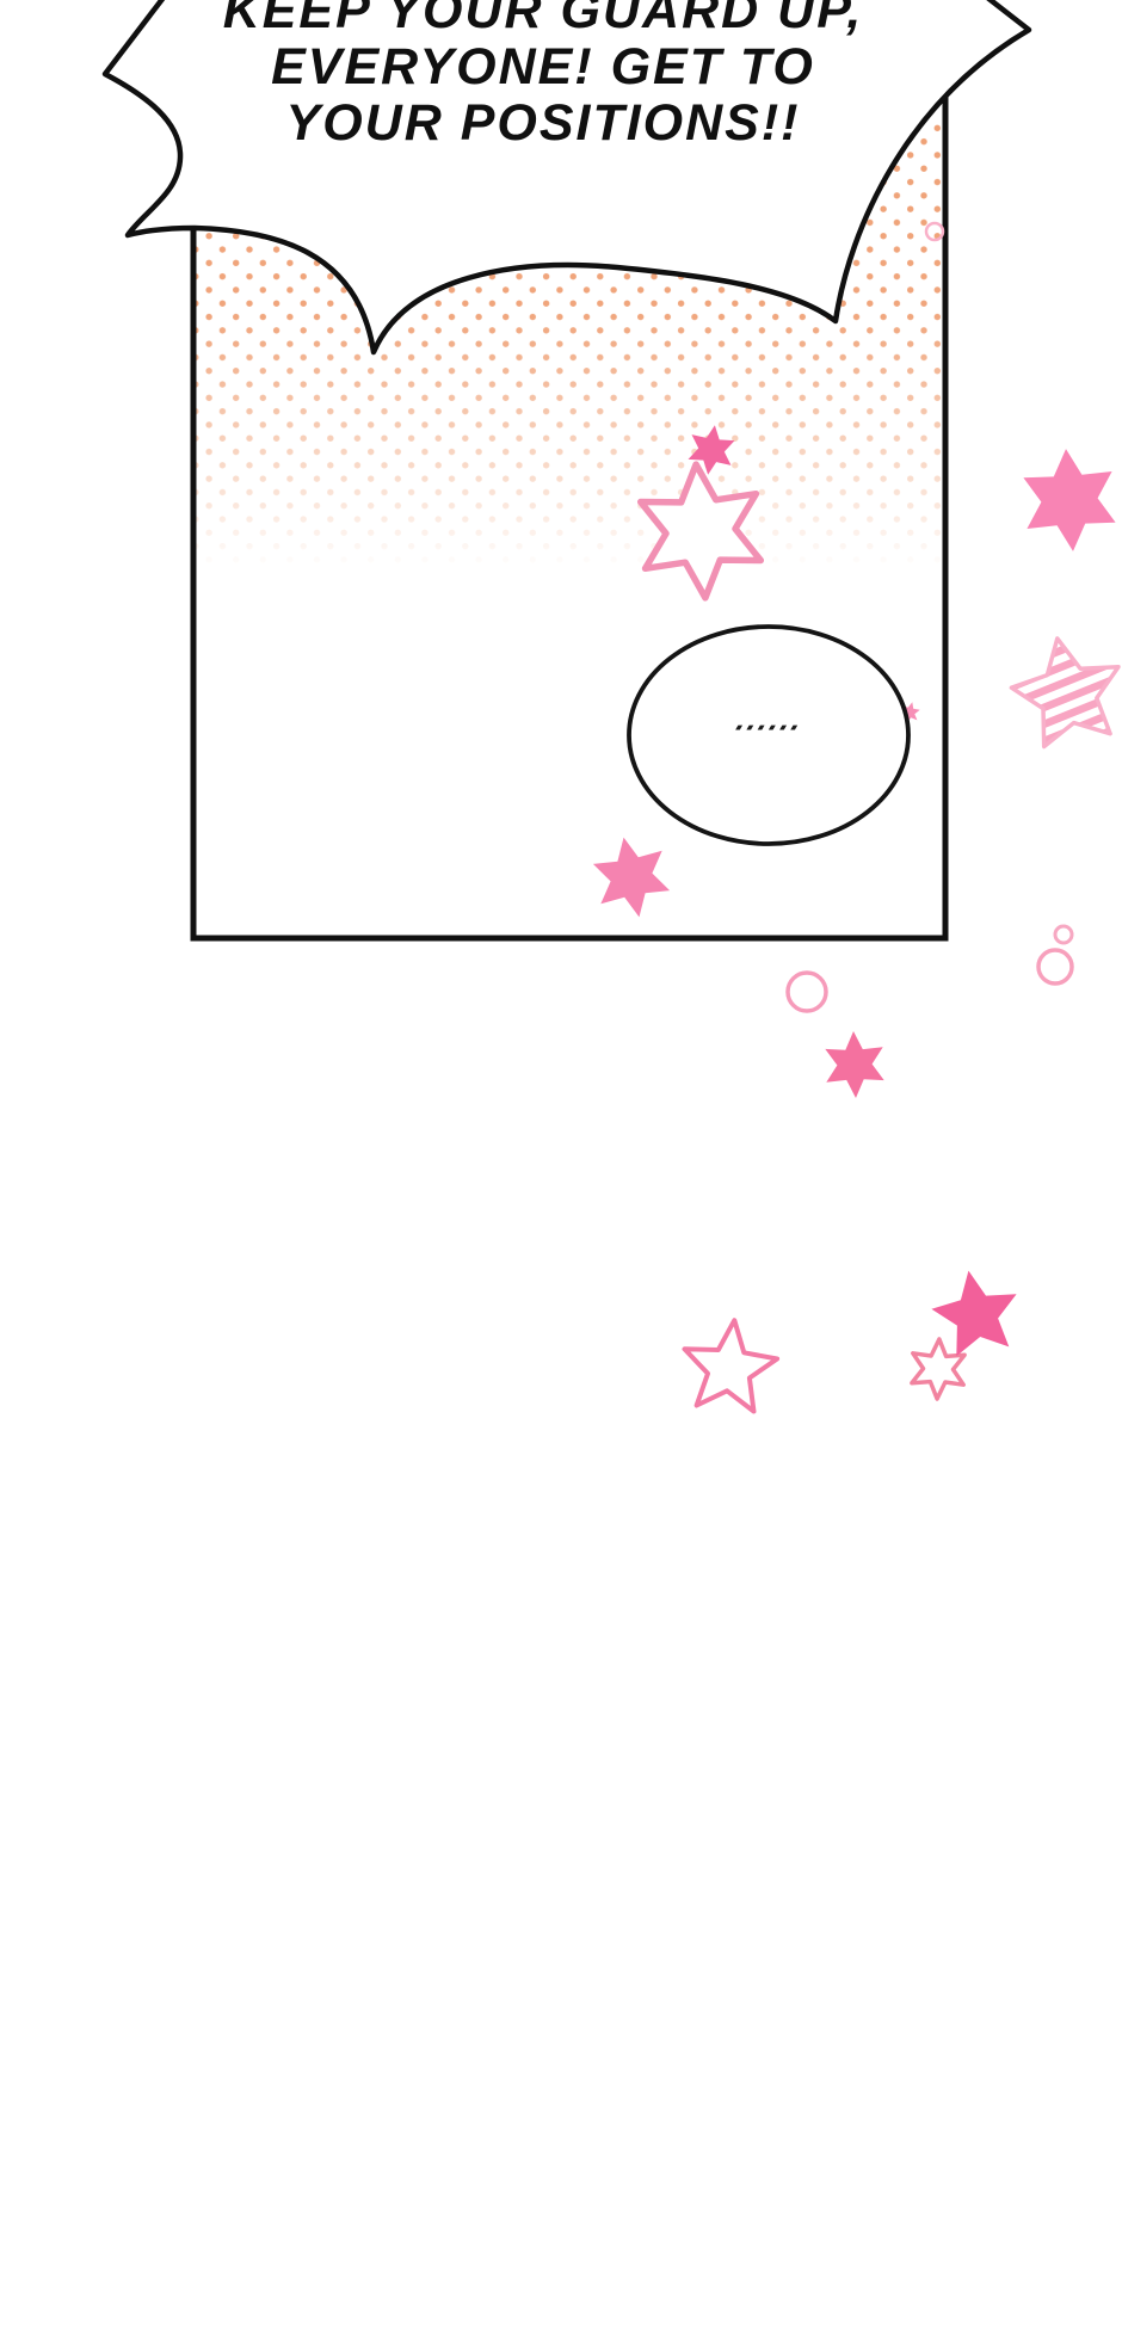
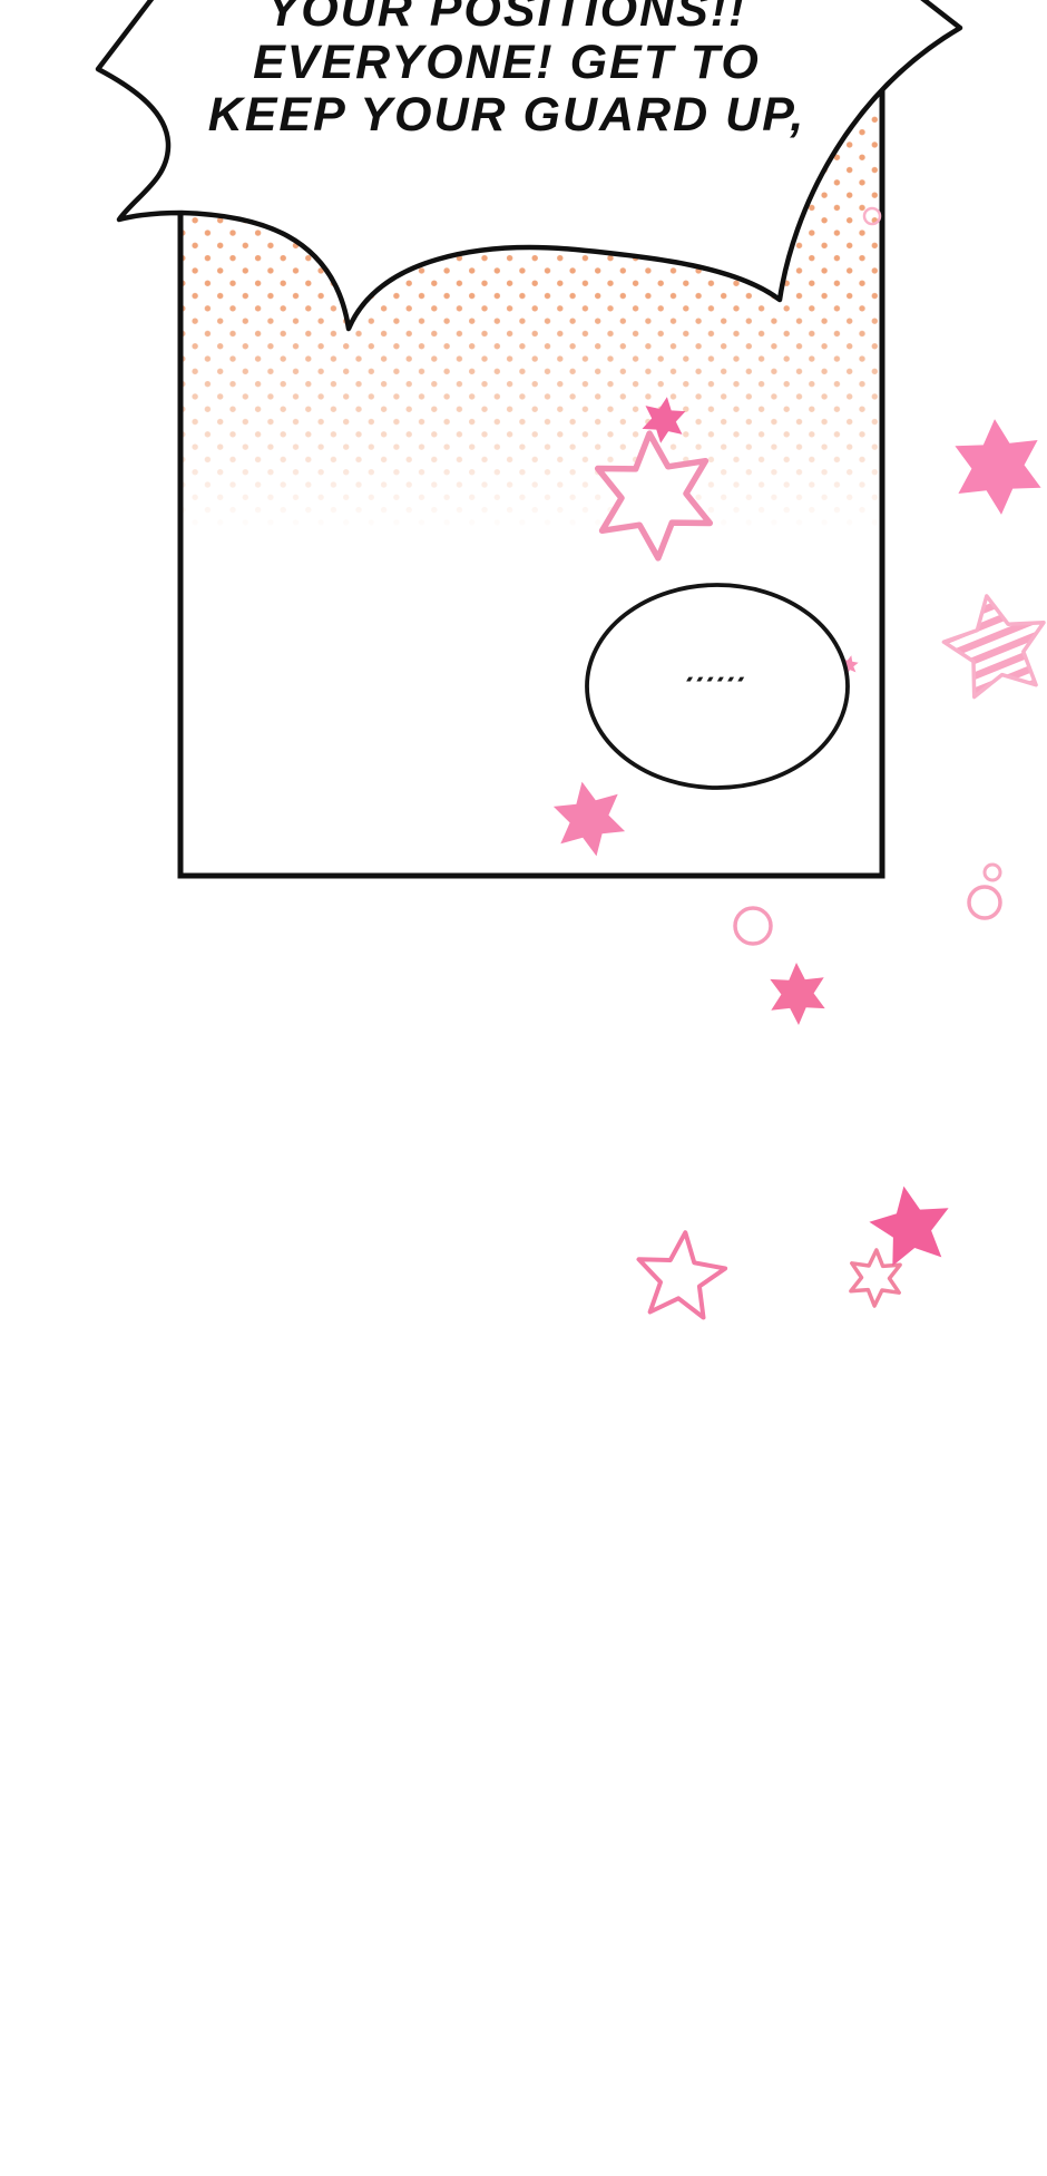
- KEEP YOUR GUARD UP,
+ YOUR POSITIONS!!
  EVERYONE! GET TO
- YOUR POSITIONS!!
+ KEEP YOUR GUARD UP,
